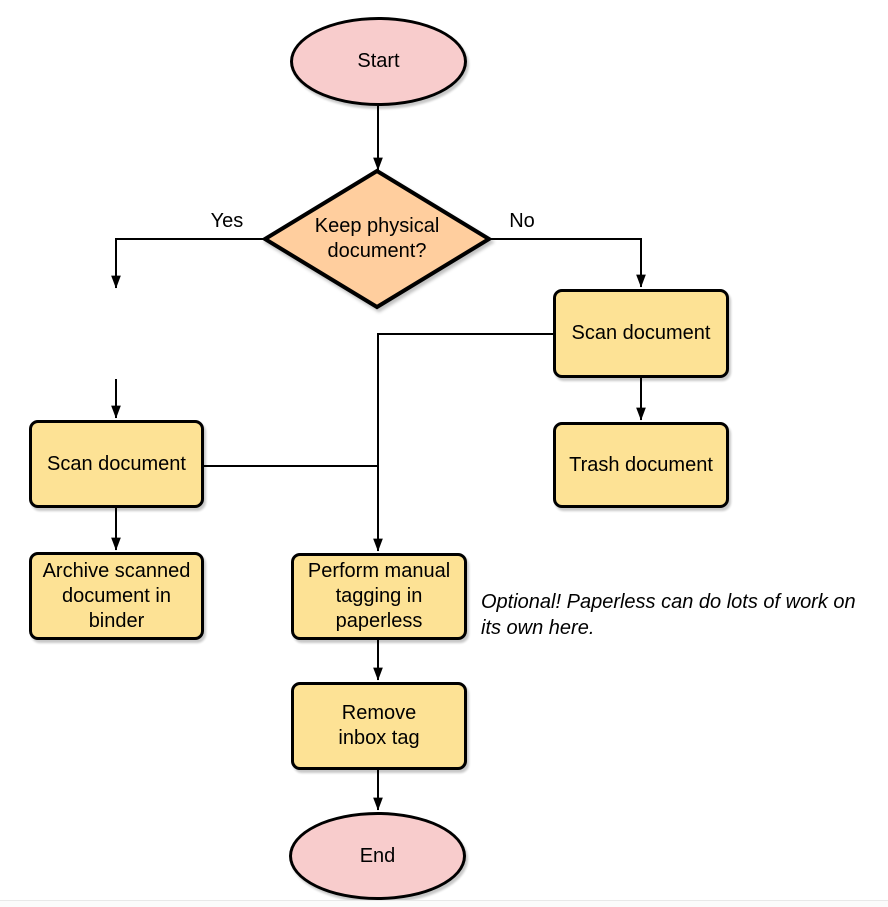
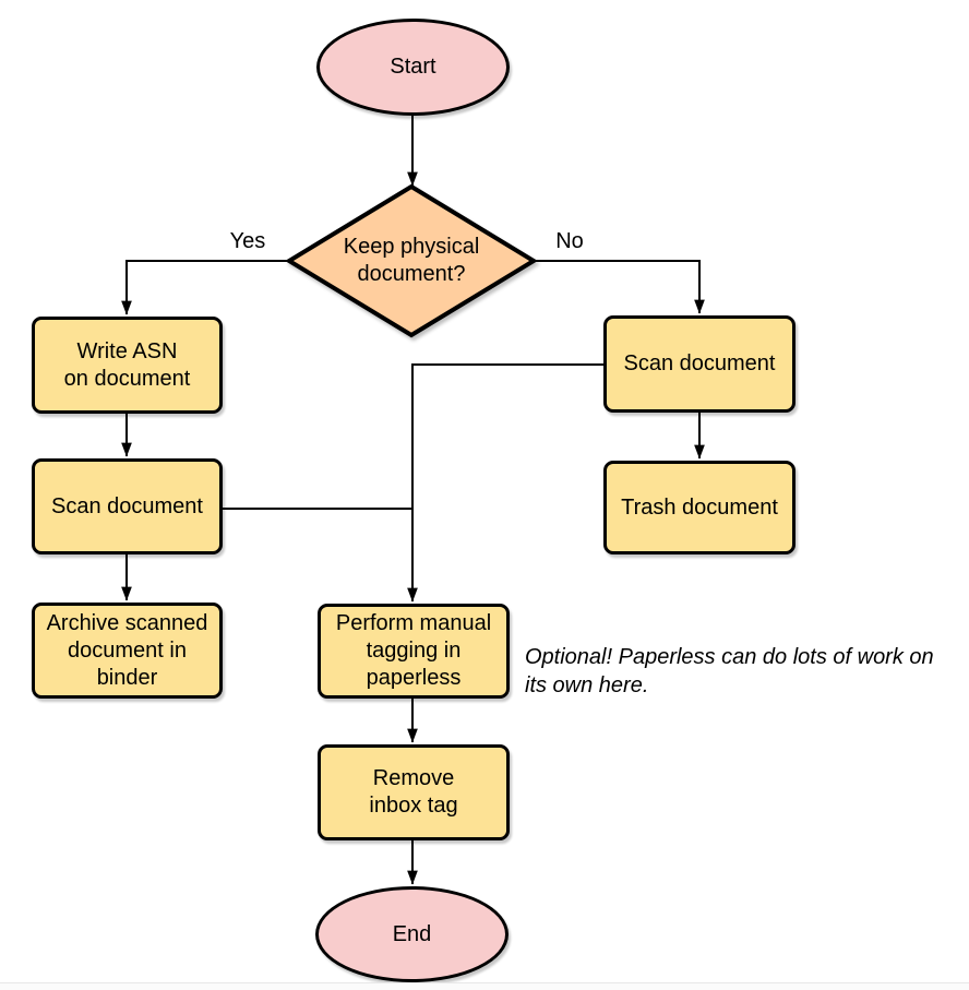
  Start
  Keep physical
  document?
  Yes
  No
+ Write ASN
+ on document
  Scan document
  Archive scanned
  document in
  binder
  Scan document
  Trash document
  Perform manual
  tagging in
  paperless
  Remove
  inbox tag
  End
  Optional! Paperless can do lots of work on
  its own here.
